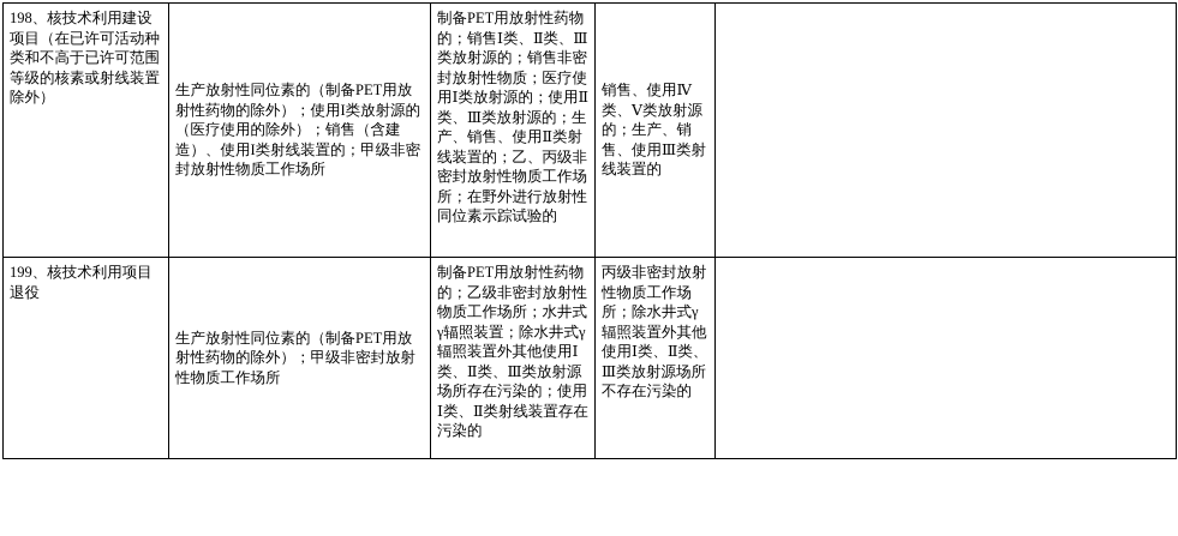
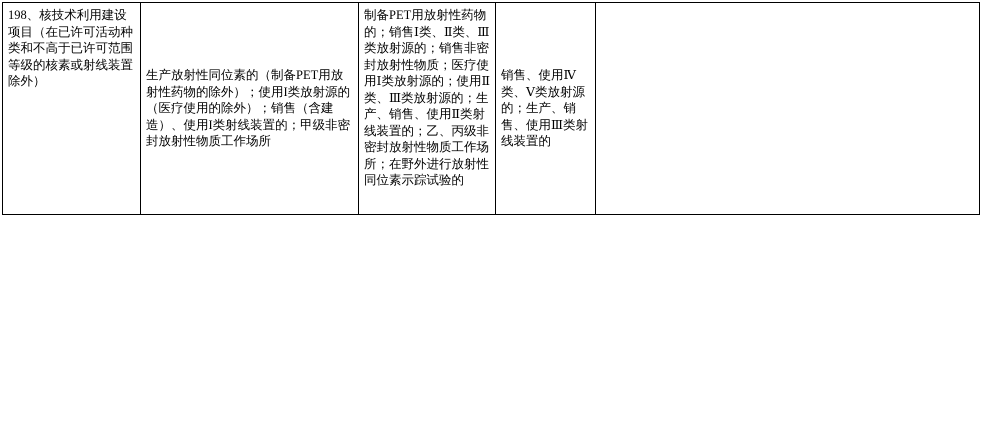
  198、核技术利用建设项目（在已许可活动种类和不高于已许可范围等级的核素或射线装置除外）	生产放射性同位素的（制备PET用放射性药物的除外）；使用I类放射源的（医疗使用的除外）；销售（含建造）、使用I类射线装置的；甲级非密封放射性物质工作场所	制备PET用放射性药物的；销售Ⅰ类、Ⅱ类、Ⅲ类放射源的；销售非密封放射性物质；医疗使用Ⅰ类放射源的；使用Ⅱ类、Ⅲ类放射源的；生产、销售、使用Ⅱ类射线装置的；乙、丙级非密封放射性物质工作场所；在野外进行放射性同位素示踪试验的	销售、使用Ⅳ类、Ⅴ类放射源的；生产、销售、使用Ⅲ类射线装置的
- 199、核技术利用项目退役	生产放射性同位素的（制备PET用放射性药物的除外）；甲级非密封放射性物质工作场所	制备PET用放射性药物的；乙级非密封放射性物质工作场所；水井式γ辐照装置；除水井式γ辐照装置外其他使用Ⅰ类、Ⅱ类、Ⅲ类放射源场所存在污染的；使用Ⅰ类、Ⅱ类射线装置存在污染的	丙级非密封放射性物质工作场所；除水井式γ辐照装置外其他使用Ⅰ类、Ⅱ类、Ⅲ类放射源场所不存在污染的
